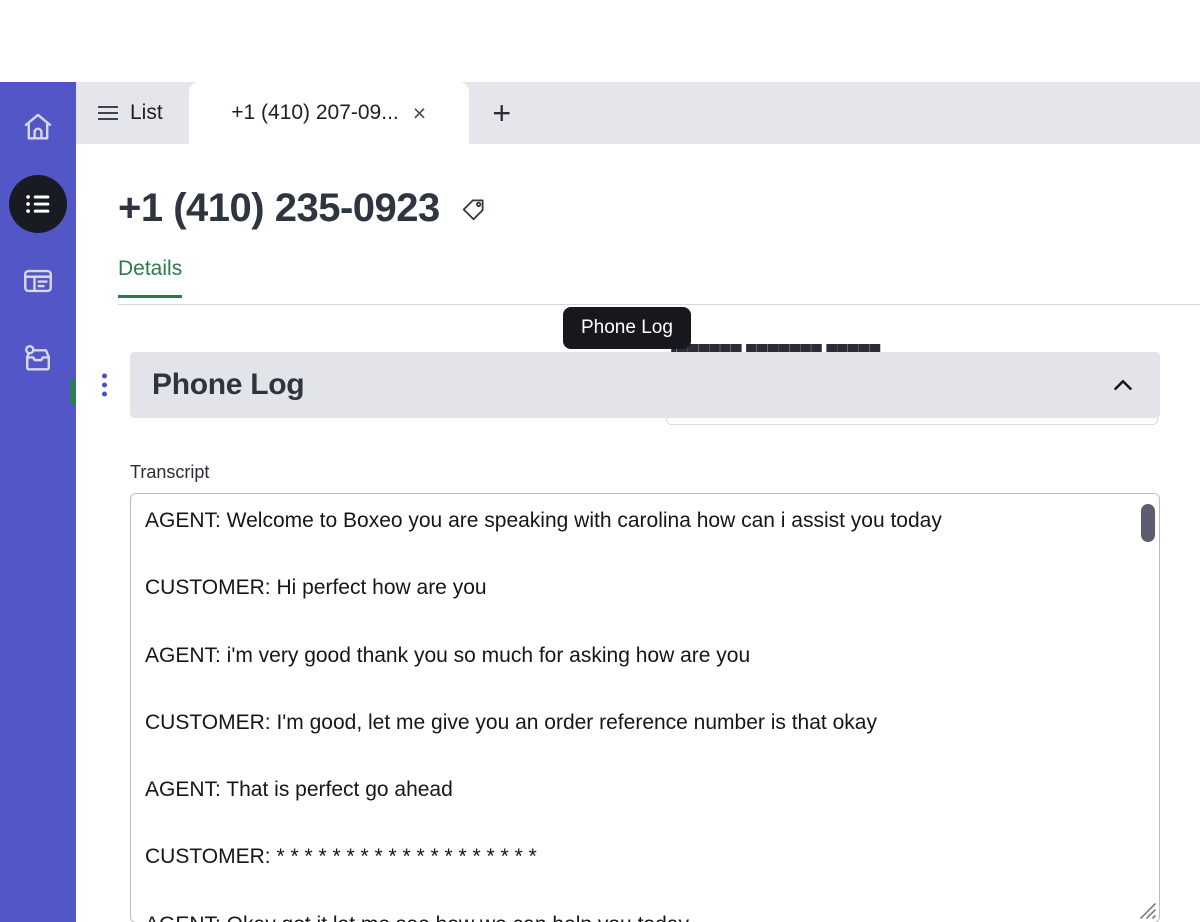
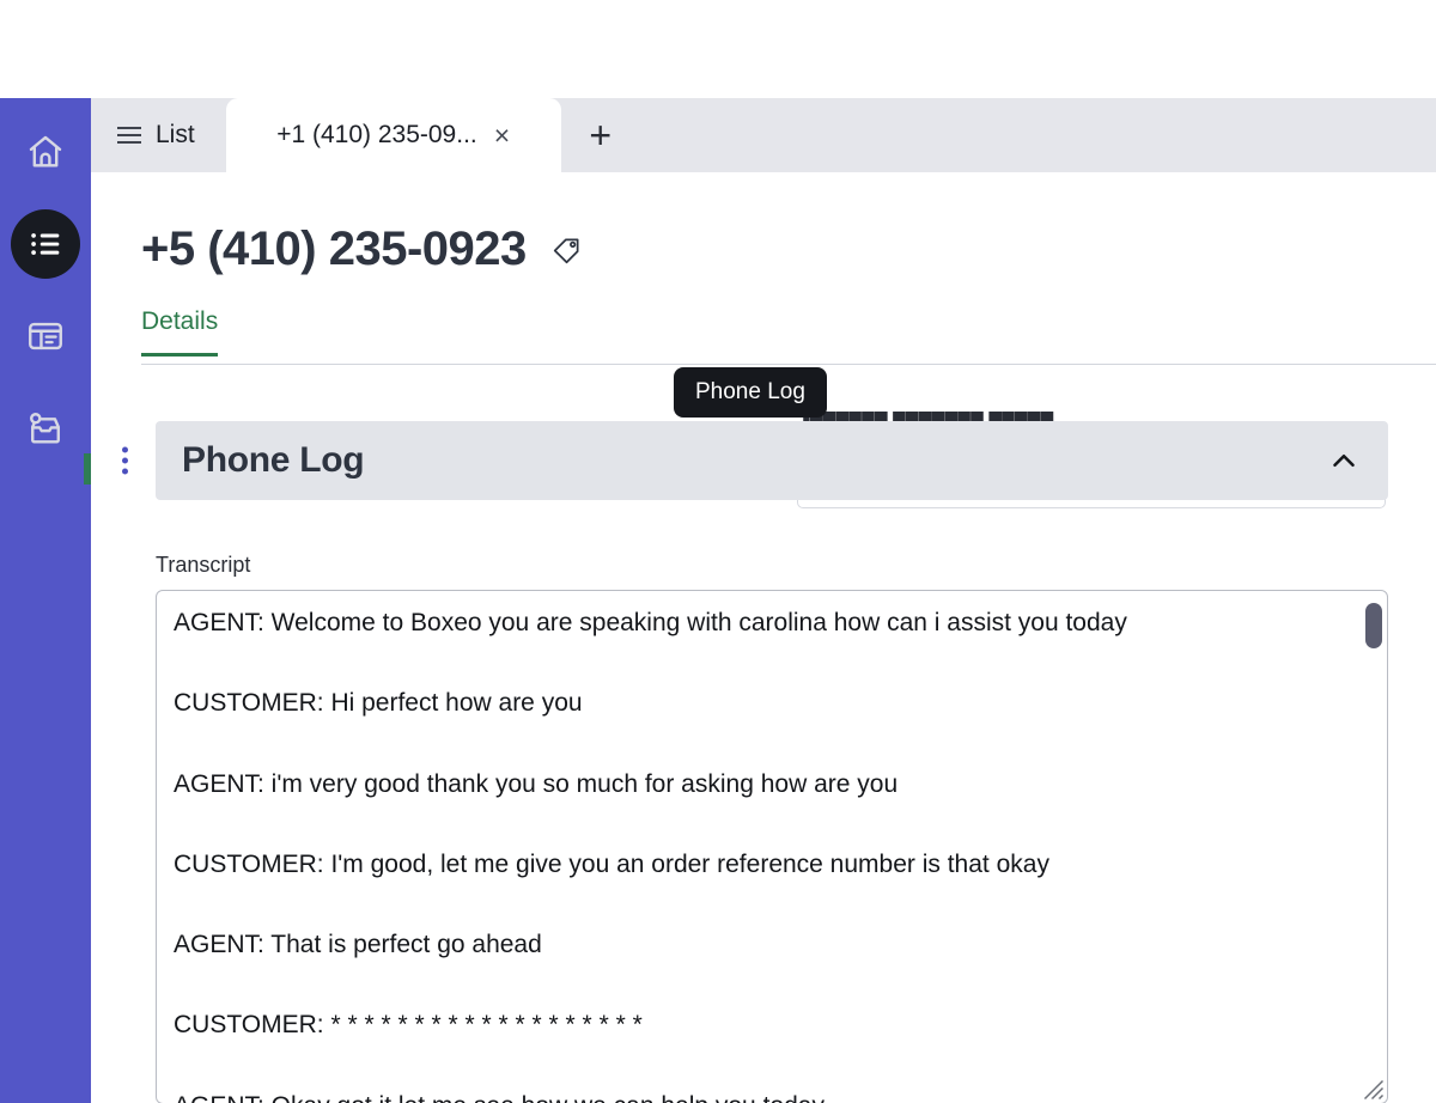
  List
- +1 (410) 207-09...
+ +1 (410) 235-09...
  ×
  +
- +1 (410) 235-0923
+ +5 (410) 235-0923
  Details
  Phone Log
  Phone Log
  Transcript
  AGENT: Welcome to Boxeo you are speaking with carolina how can i assist you today
  CUSTOMER: Hi perfect how are you
  AGENT: i'm very good thank you so much for asking how are you
  CUSTOMER: I'm good, let me give you an order reference number is that okay
  AGENT: That is perfect go ahead
  CUSTOMER: * * * * * * * * * * * * * * * * * * *
